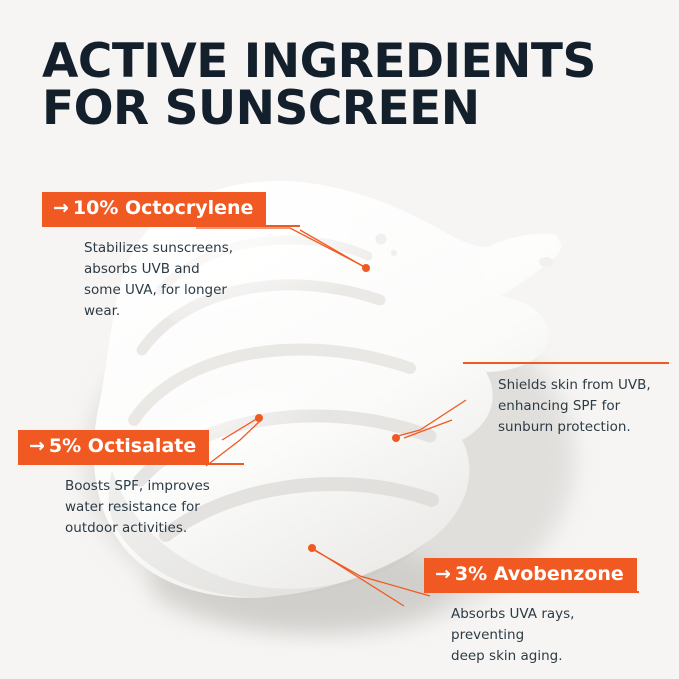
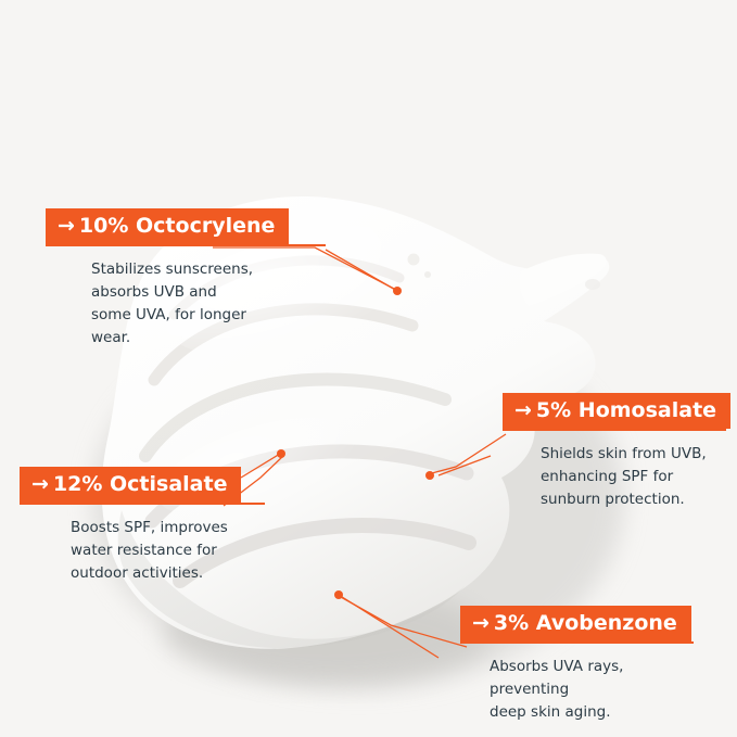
- ACTIVE INGREDIENTS
- FOR SUNSCREEN
  → 10% Octocrylene
  Stabilizes sunscreens,
  absorbs UVB and
  some UVA, for longer
  wear.
- → 5% Octisalate
+ → 12% Octisalate
  Boosts SPF, improves
  water resistance for
  outdoor activities.
+ → 5% Homosalate
  Shields skin from UVB,
  enhancing SPF for
  sunburn protection.
  → 3% Avobenzone
  Absorbs UVA rays, preventing
  deep skin aging.
